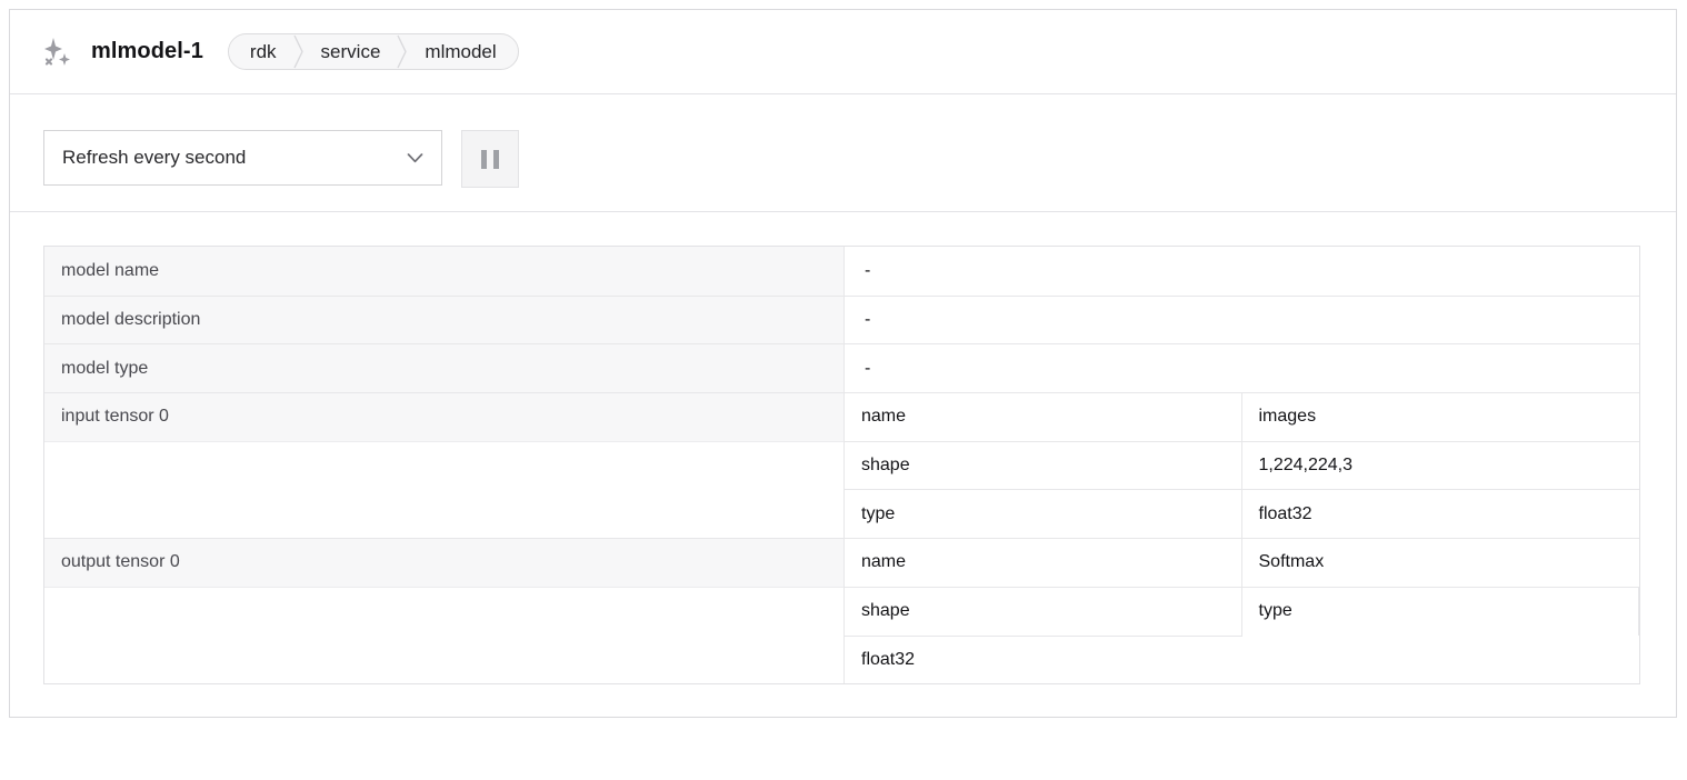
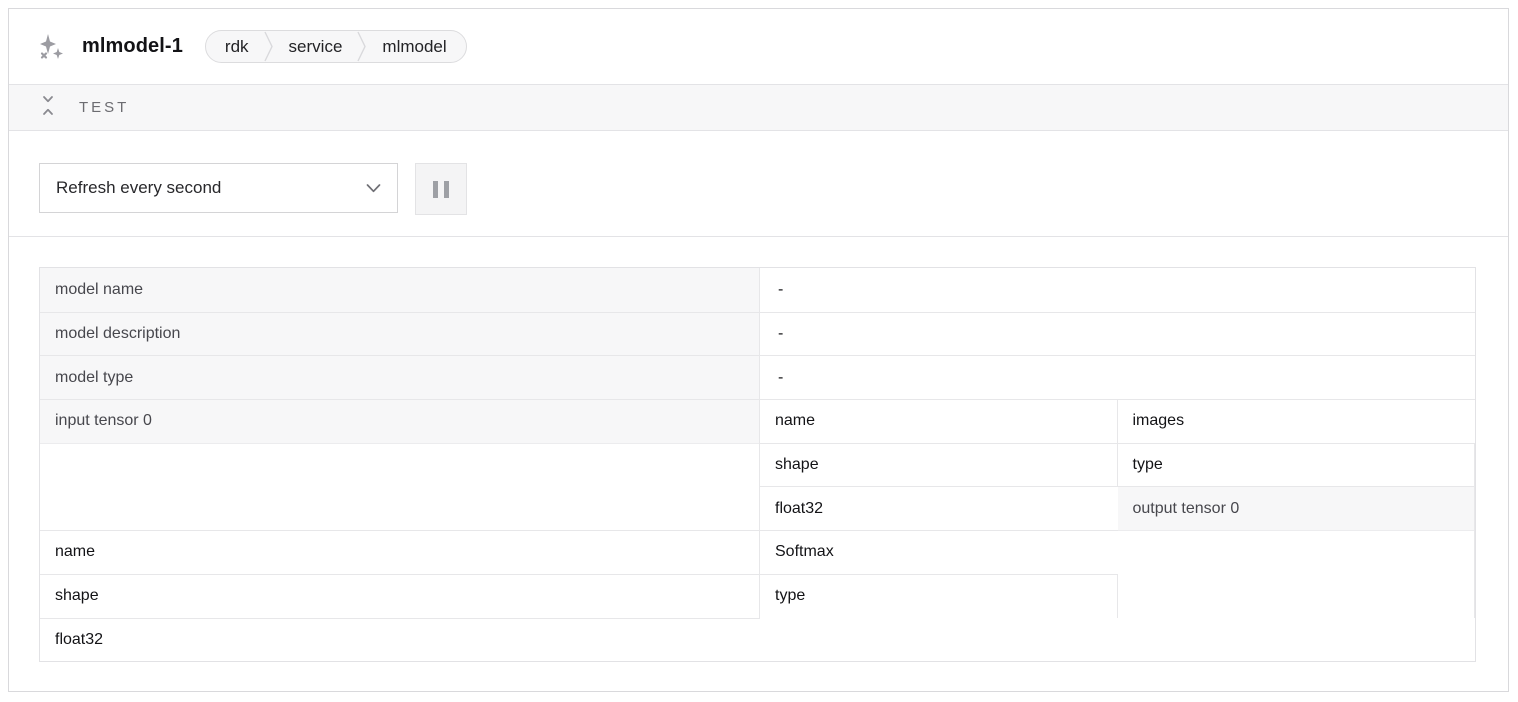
  mlmodel-1
  rdk
  service
  mlmodel
+ TEST
  Refresh every second
  model name
  -
  model description
  -
  model type
  -
  input tensor 0
  name
  images
  shape
- 1,224,224,3
  type
  float32
  output tensor 0
  name
  Softmax
  shape
  type
  float32
